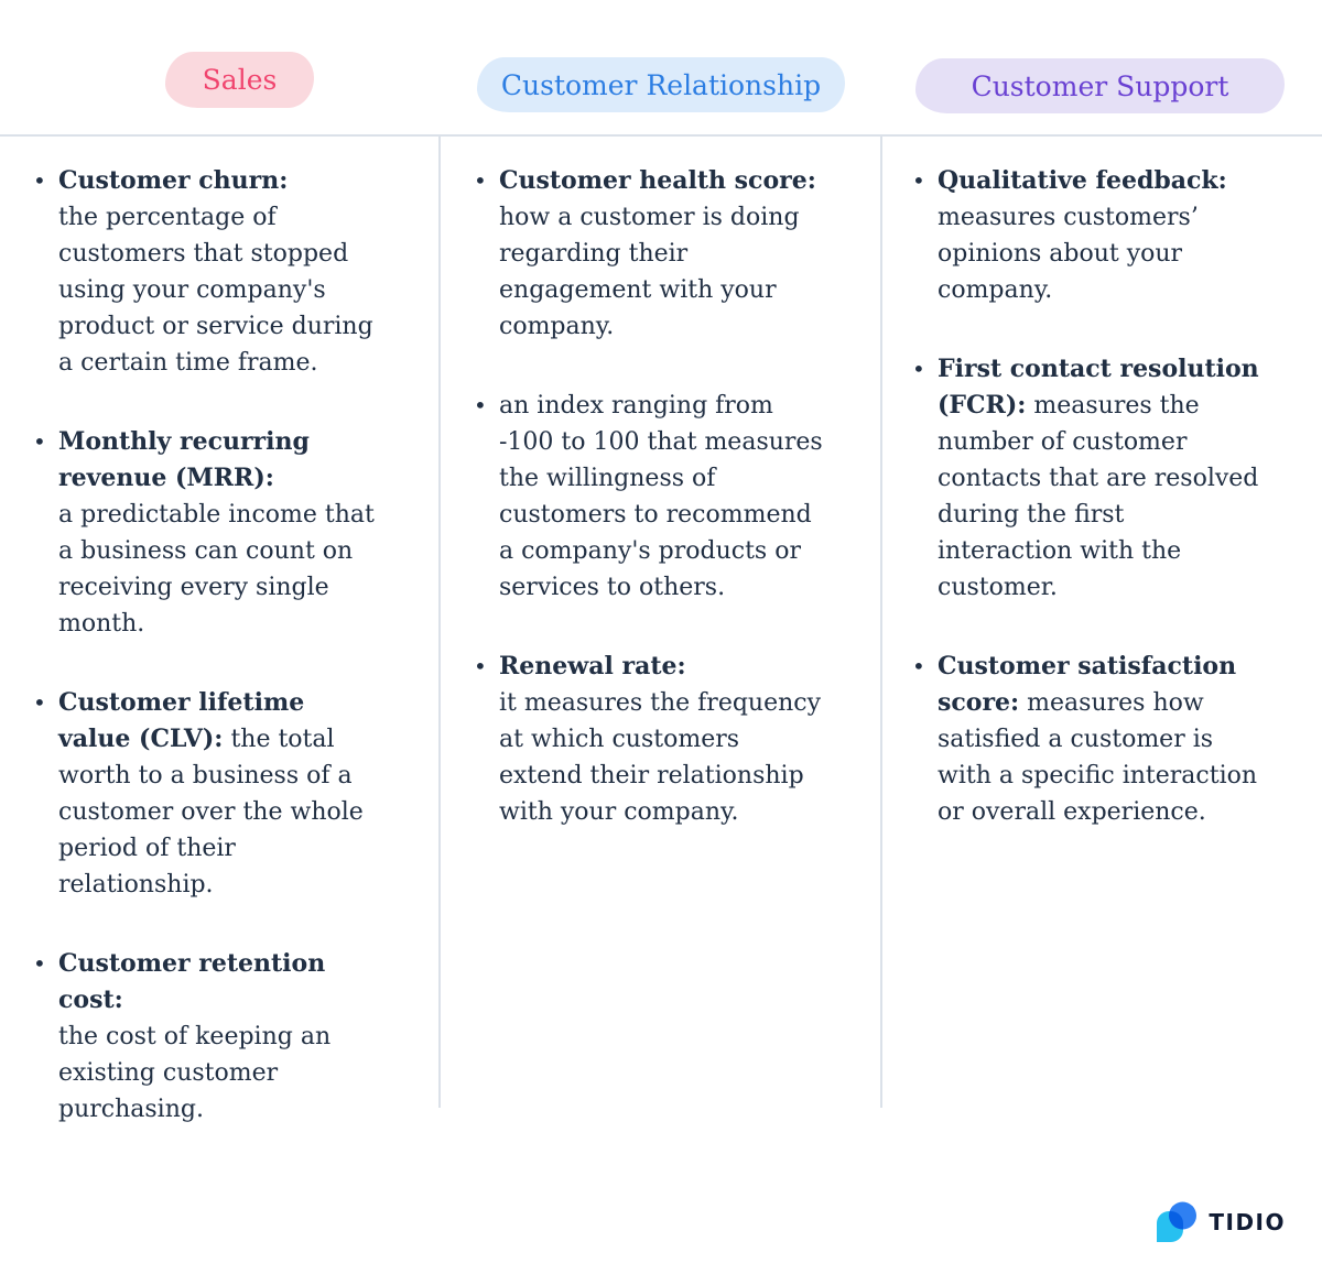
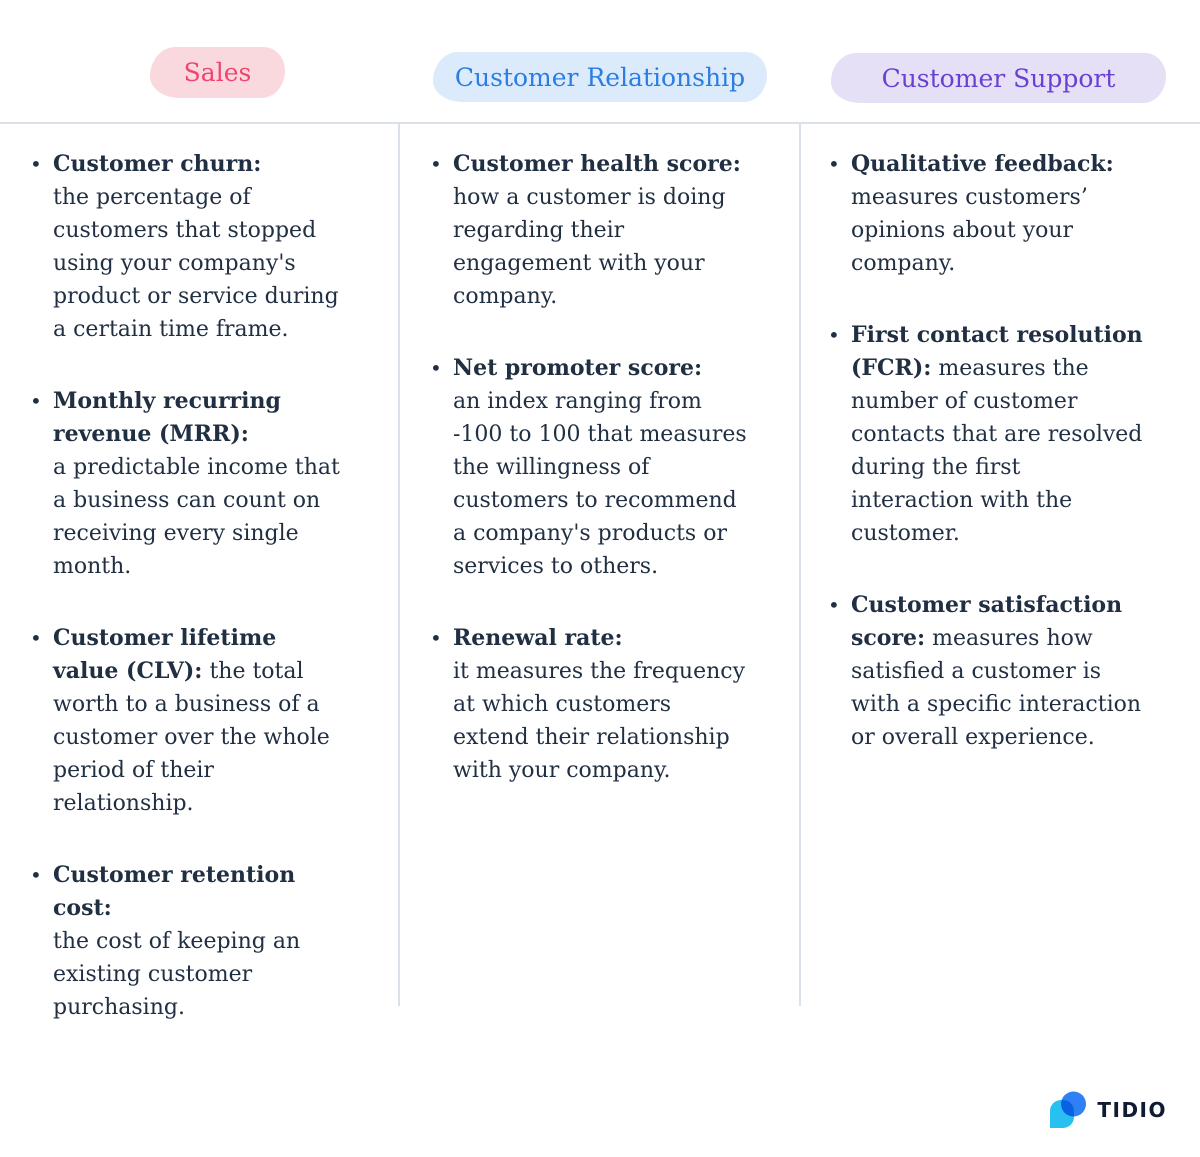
  Sales
  Customer Relationship
  Customer Support
  Customer churn:
  the percentage of customers that stopped using your company's product or service during a certain time frame.
  Monthly recurring revenue (MRR):
  a predictable income that a business can count on receiving every single month.
  Customer lifetime value (CLV): the total worth to a business of a customer over the whole period of their relationship.
  Customer retention cost:
  the cost of keeping an existing customer purchasing.
  Customer health score:
  how a customer is doing regarding their engagement with your company.
+ Net promoter score:
  an index ranging from -100 to 100 that measures the willingness of customers to recommend a company's products or services to others.
  Renewal rate:
  it measures the frequency at which customers extend their relationship with your company.
  Qualitative feedback: measures customers’ opinions about your company.
  First contact resolution (FCR): measures the number of customer contacts that are resolved during the first interaction with the customer.
  Customer satisfaction score: measures how satisfied a customer is with a specific interaction or overall experience.
  TIDIO
